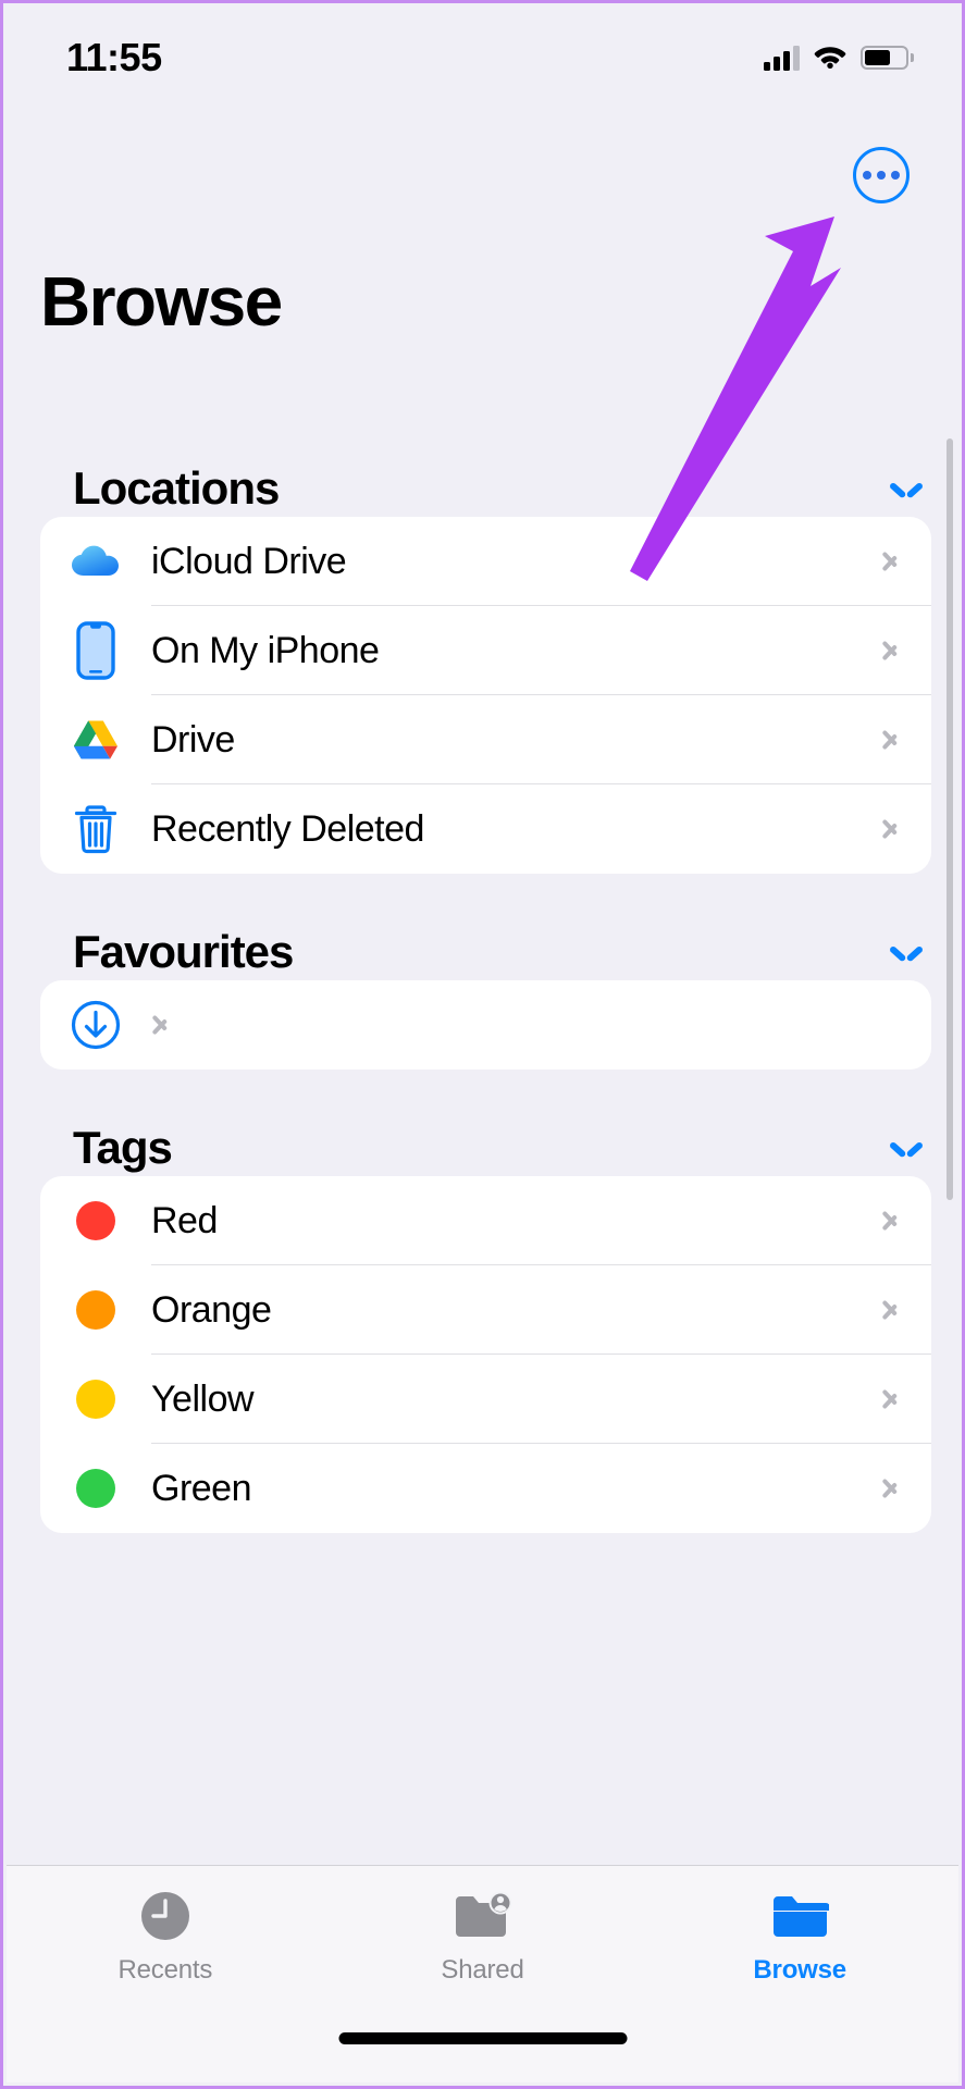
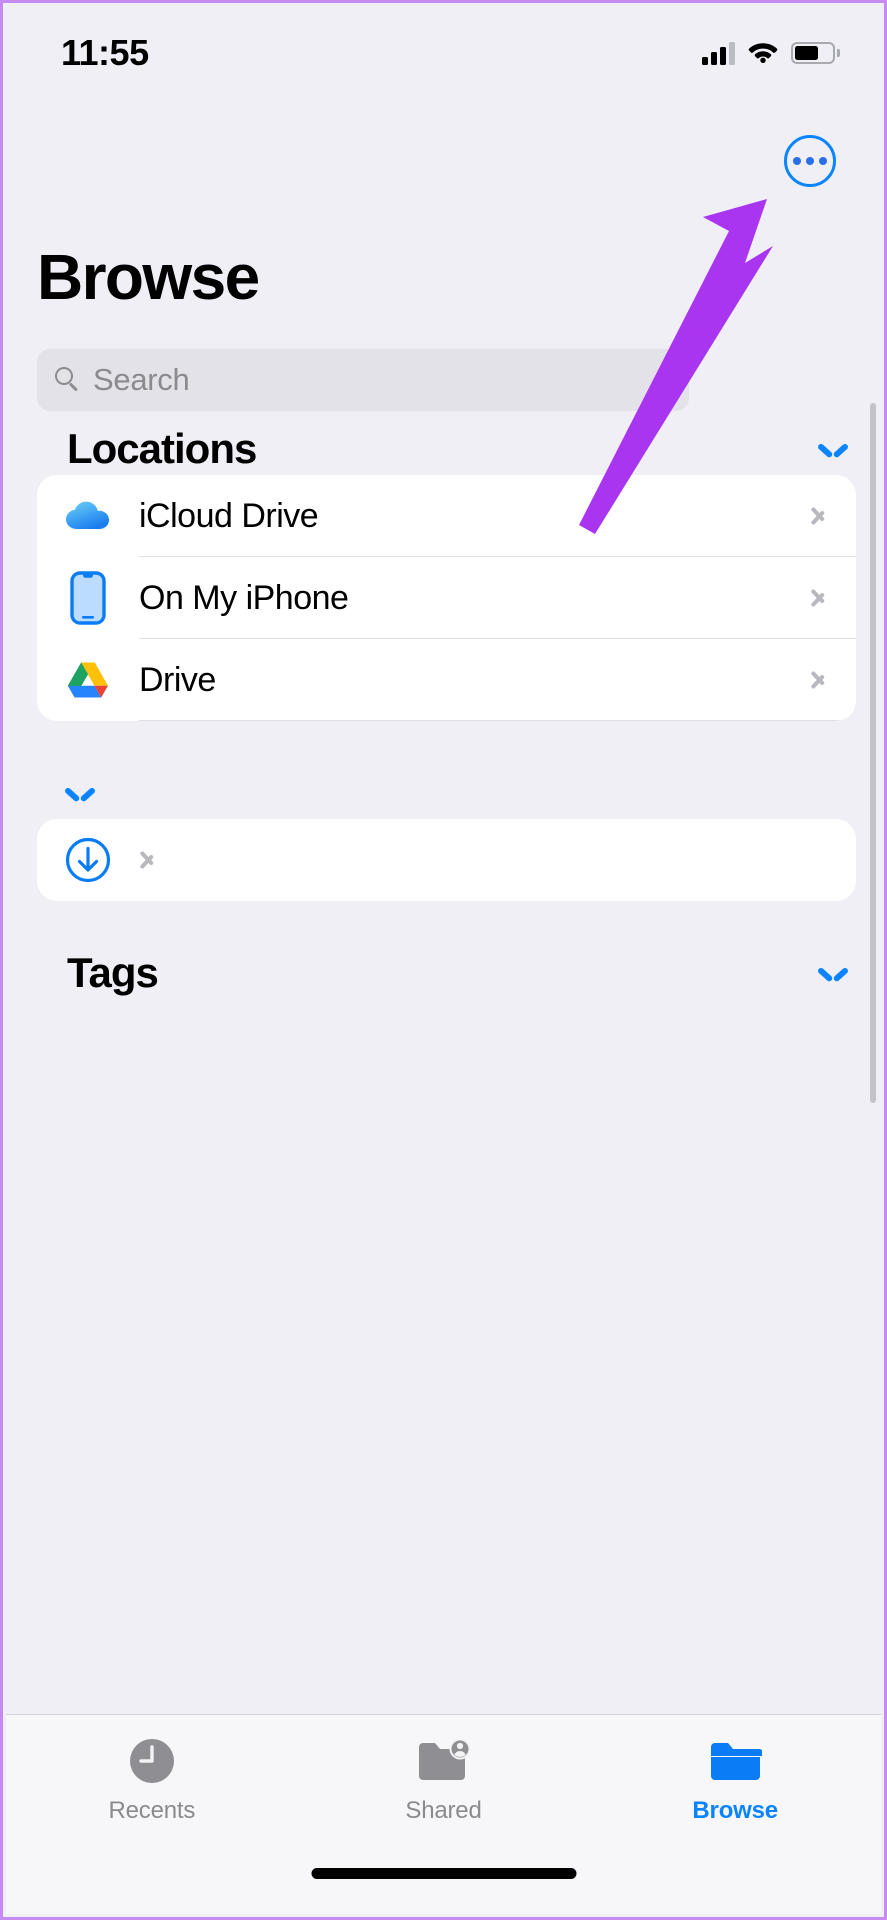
  11:55
  Browse
+ Search
  Locations
  iCloud Drive
  On My iPhone
  Drive
- Recently Deleted
- Favourites
  Tags
- Red
- Orange
- Yellow
- Green
  Recents
  Shared
  Browse
